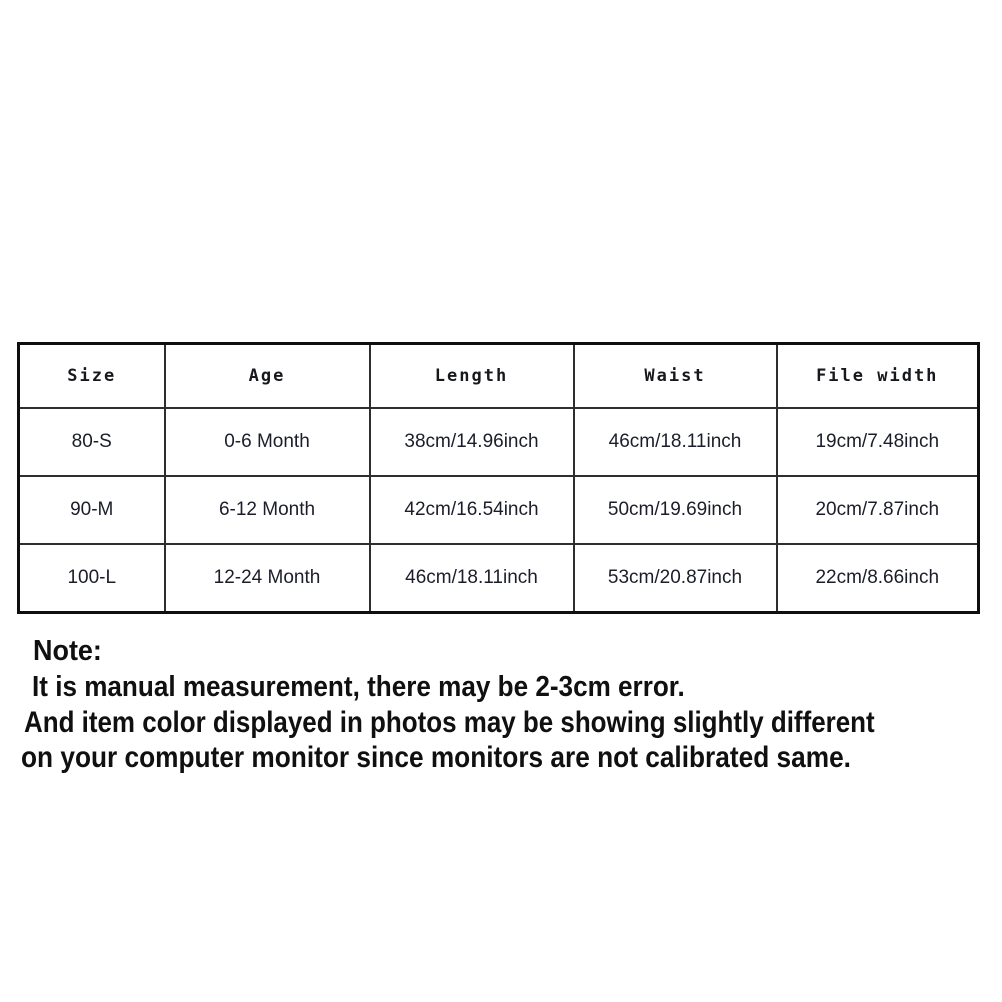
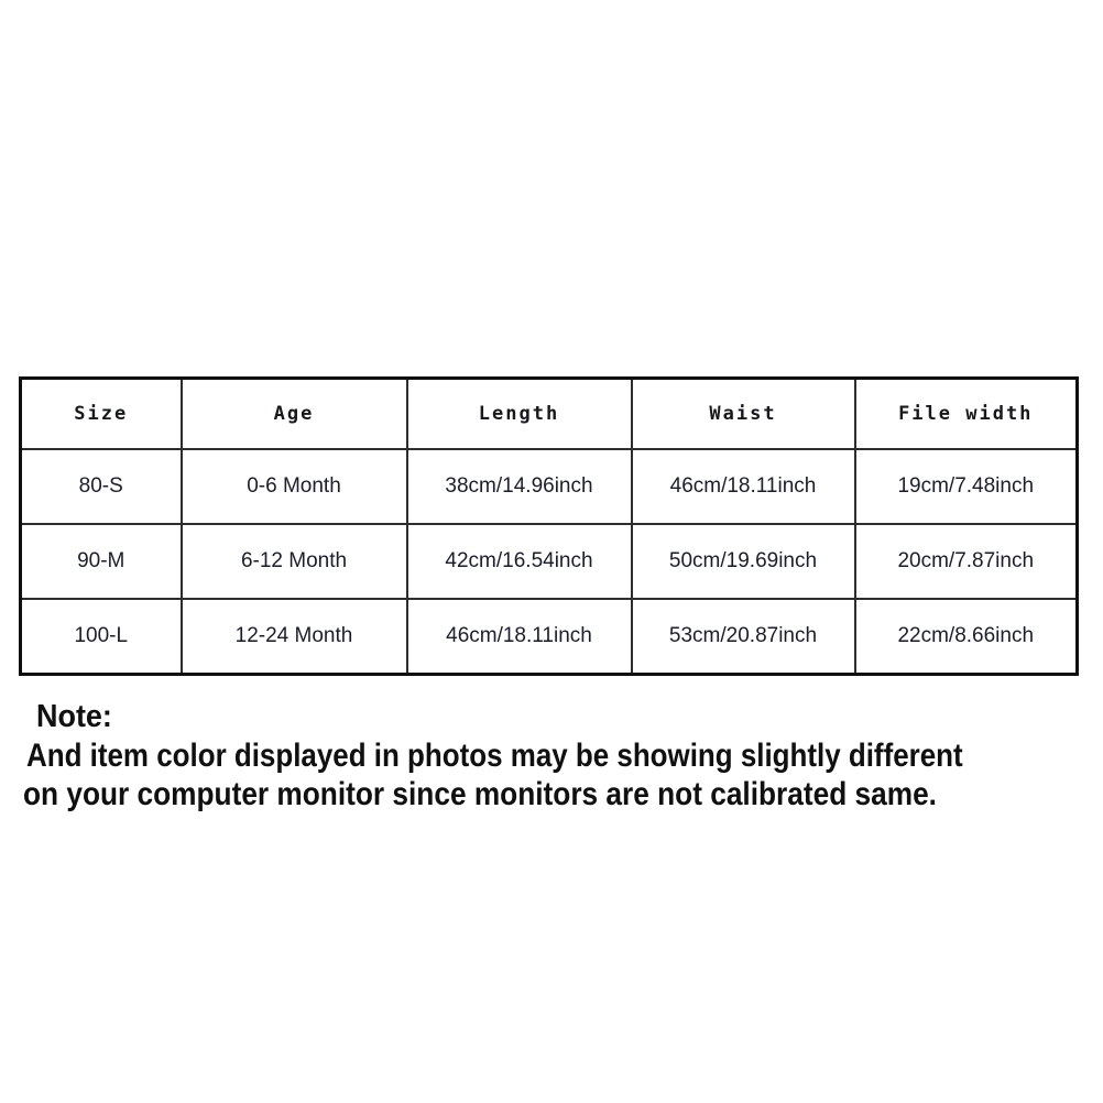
  Size	Age	Length	Waist	File width
  80-S	0-6 Month	38cm/14.96inch	46cm/18.11inch	19cm/7.48inch
  90-M	6-12 Month	42cm/16.54inch	50cm/19.69inch	20cm/7.87inch
  100-L	12-24 Month	46cm/18.11inch	53cm/20.87inch	22cm/8.66inch
  Note:
- It is manual measurement, there may be 2-3cm error.
  And item color displayed in photos may be showing slightly different
  on your computer monitor since monitors are not calibrated same.
